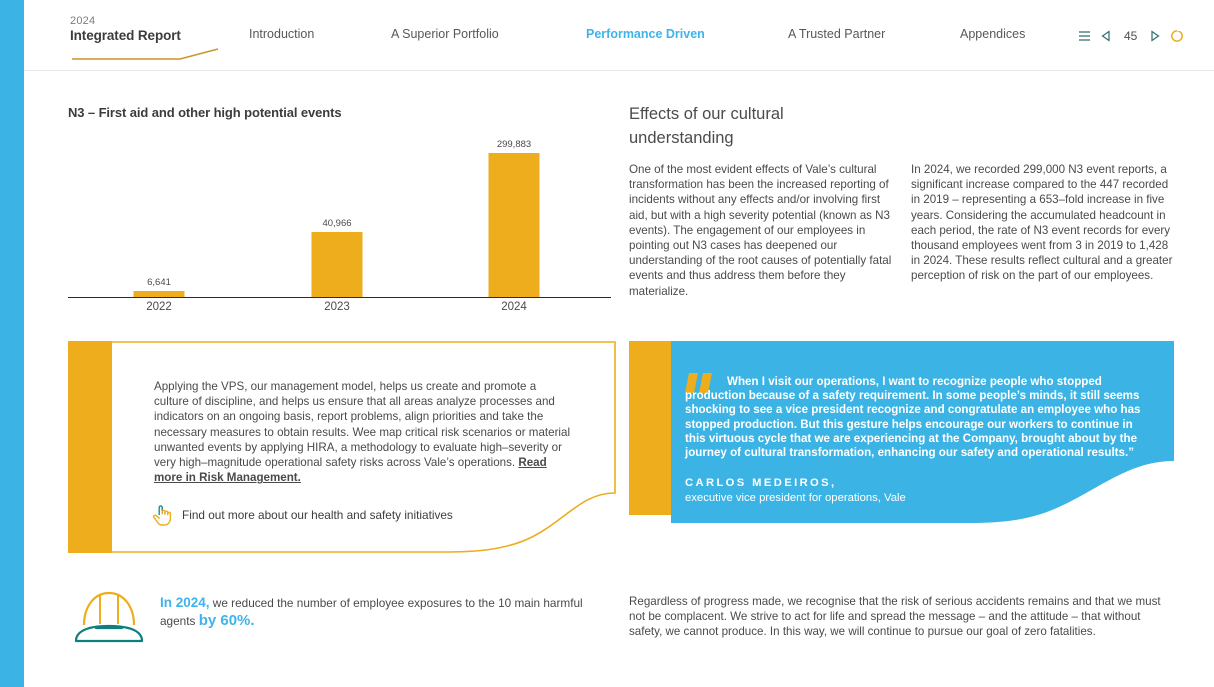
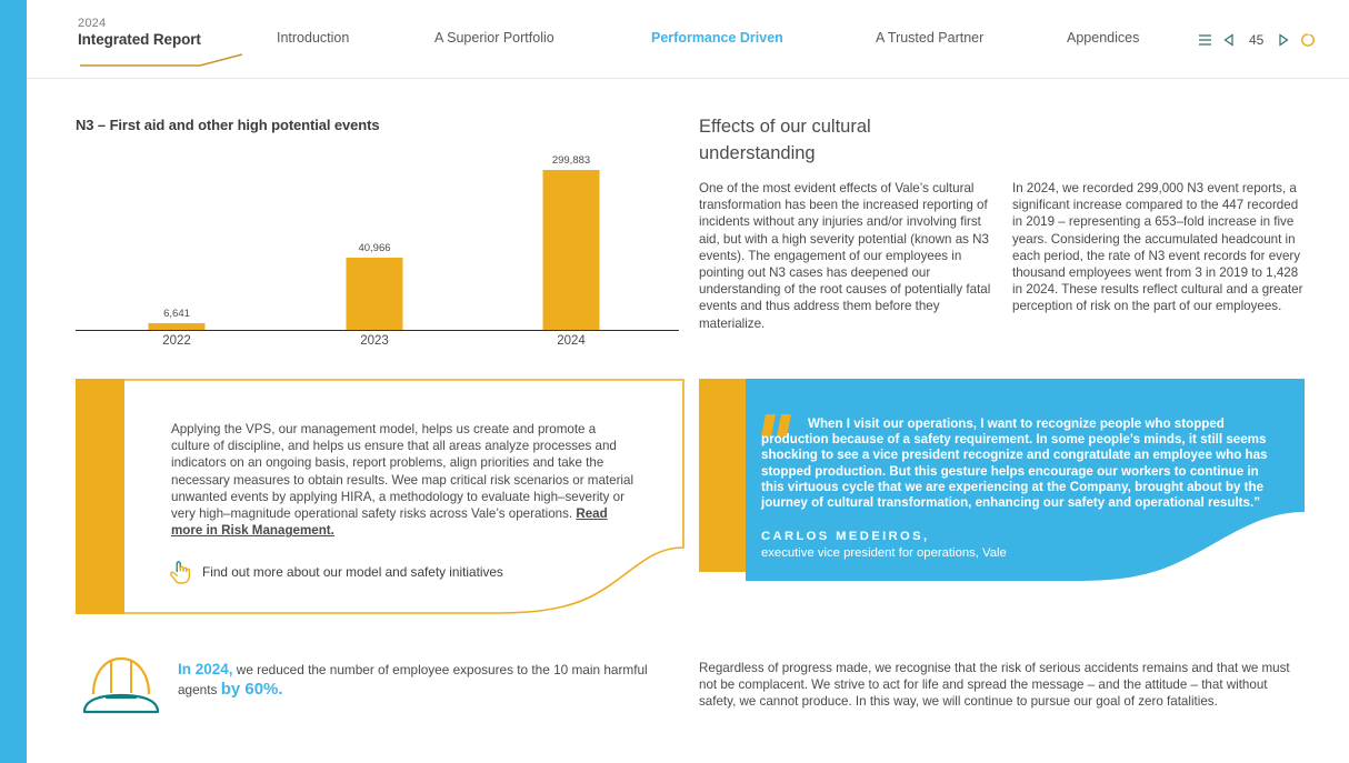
  2024
  Integrated Report
  Introduction
  A Superior Portfolio
  Performance Driven
  A Trusted Partner
  Appendices
  45
  N3 – First aid and other high potential events
  6,641
  40,966
  299,883
  2022
  2023
  2024
  Effects of our cultural understanding
- One of the most evident effects of Vale’s cultural transformation has been the increased reporting of incidents without any effects and/or involving first aid, but with a high severity potential (known as N3 events). The engagement of our employees in pointing out N3 cases has deepened our understanding of the root causes of potentially fatal events and thus address them before they materialize.
+ One of the most evident effects of Vale’s cultural transformation has been the increased reporting of incidents without any injuries and/or involving first aid, but with a high severity potential (known as N3 events). The engagement of our employees in pointing out N3 cases has deepened our understanding of the root causes of potentially fatal events and thus address them before they materialize.
  In 2024, we recorded 299,000 N3 event reports, a significant increase compared to the 447 recorded in 2019 – representing a 653–fold increase in five years. Considering the accumulated headcount in each period, the rate of N3 event records for every thousand employees went from 3 in 2019 to 1,428 in 2024. These results reflect cultural and a greater perception of risk on the part of our employees.
  Applying the VPS, our management model, helps us create and promote a culture of discipline, and helps us ensure that all areas analyze processes and indicators on an ongoing basis, report problems, align priorities and take the necessary measures to obtain results. Wee map critical risk scenarios or material unwanted events by applying HIRA, a methodology to evaluate high–severity or very high–magnitude operational safety risks across Vale’s operations. Read more in Risk Management.
- Find out more about our health and safety initiatives
+ Find out more about our model and safety initiatives
  When I visit our operations, I want to recognize people who stopped production because of a safety requirement. In some people’s minds, it still seems shocking to see a vice president recognize and congratulate an employee who has stopped production. But this gesture helps encourage our workers to continue in this virtuous cycle that we are experiencing at the Company, brought about by the journey of cultural transformation, enhancing our safety and operational results.”
  CARLOS MEDEIROS,
  executive vice president for operations, Vale
  In 2024, we reduced the number of employee exposures to the 10 main harmful agents by 60%.
  Regardless of progress made, we recognise that the risk of serious accidents remains and that we must not be complacent. We strive to act for life and spread the message – and the attitude – that without safety, we cannot produce. In this way, we will continue to pursue our goal of zero fatalities.
